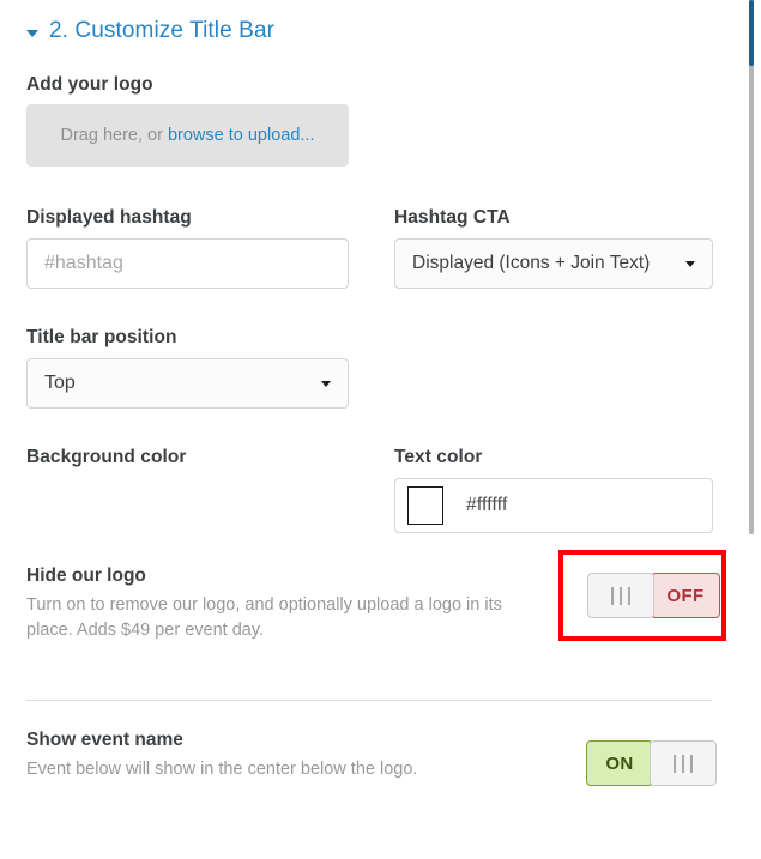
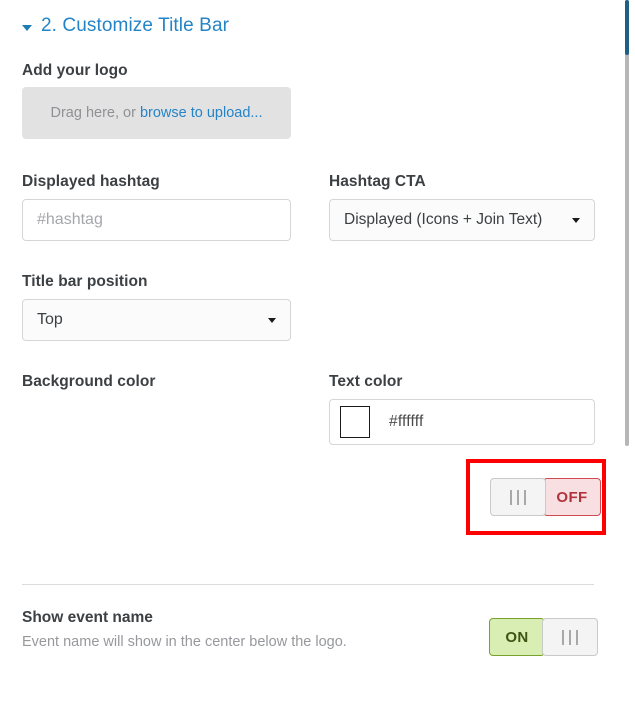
  2. Customize Title Bar
  Add your logo
  Drag here, or browse to upload...
  Displayed hashtag
  #hashtag
  Hashtag CTA
  Displayed (Icons + Join Text)
  Title bar position
  Top
  Background color
  Text color
  #ffffff
- Hide our logo
- Turn on to remove our logo, and optionally upload a logo in its place. Adds $49 per event day.
  OFF
  Show event name
- Event below will show in the center below the logo.
+ Event name will show in the center below the logo.
  ON
